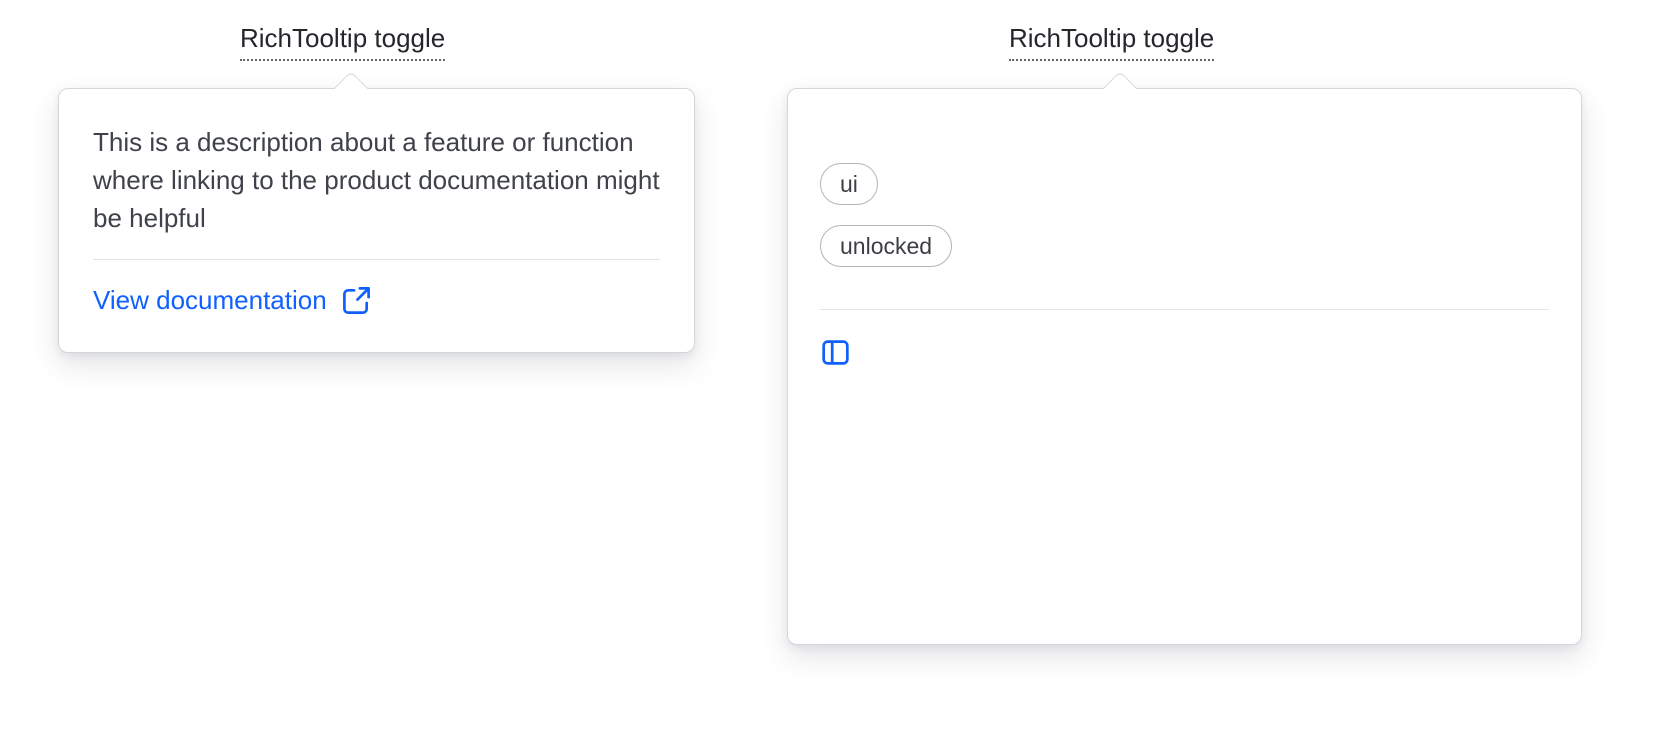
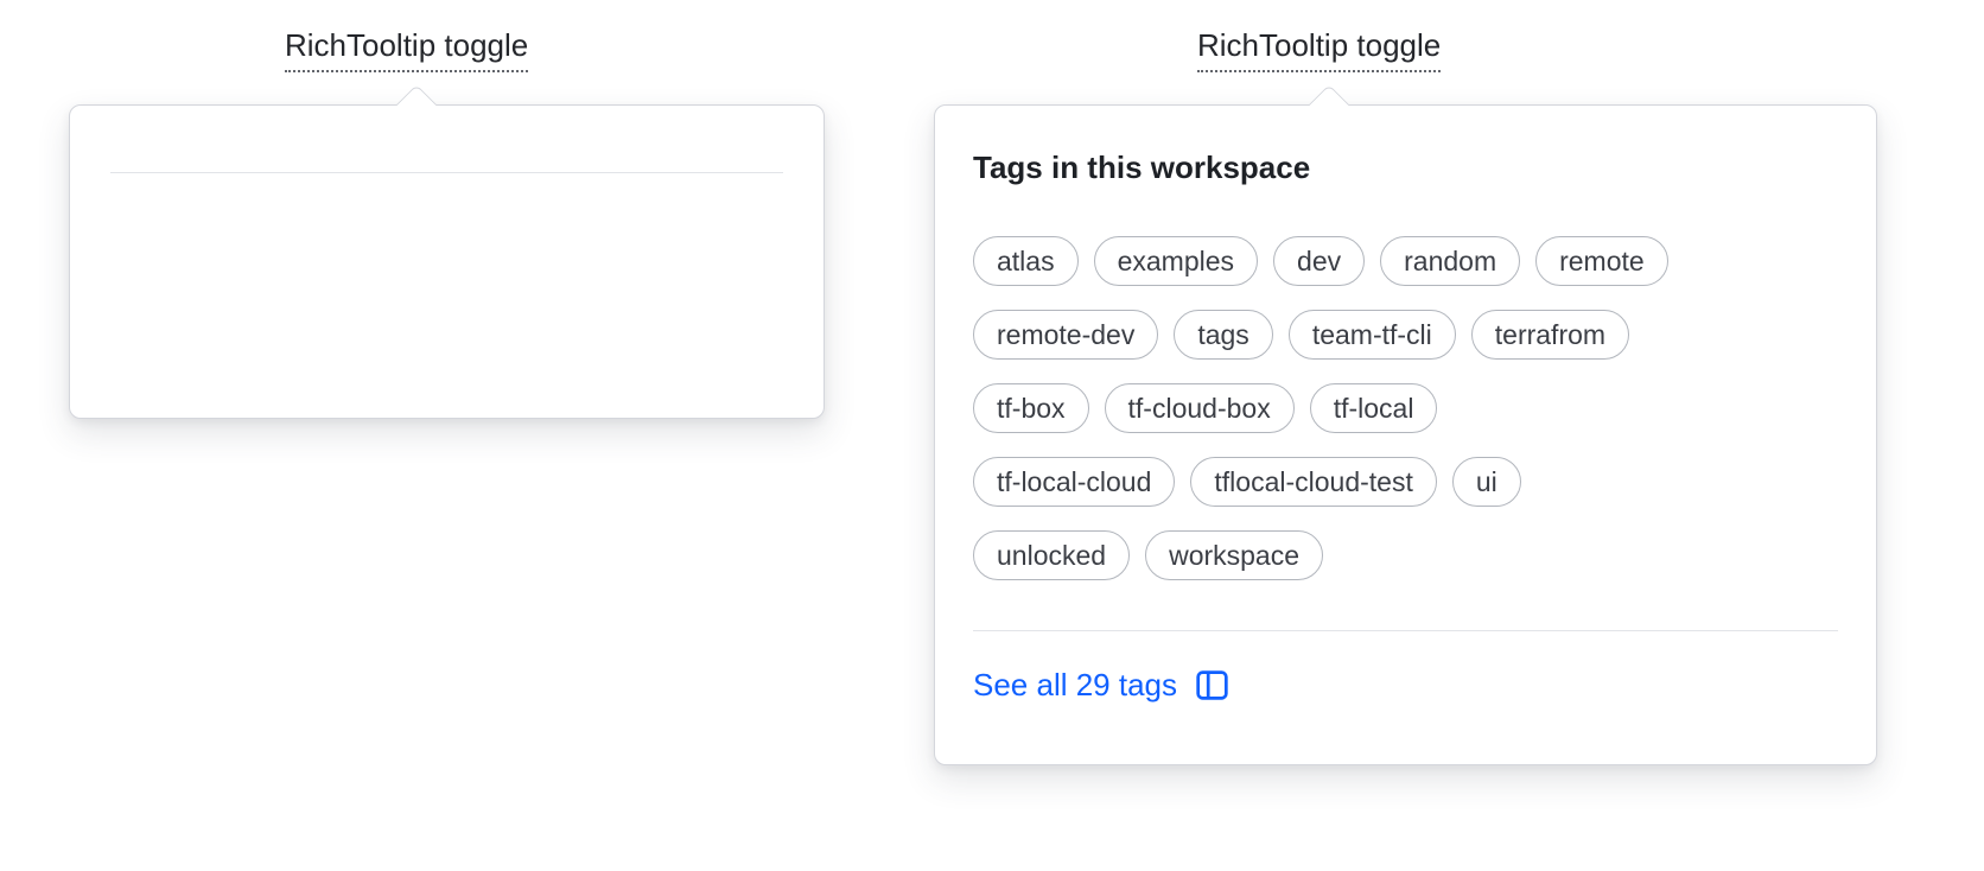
  RichTooltip toggle
- This is a description about a feature or function where linking to the product documentation might be helpful
- View documentation
  RichTooltip toggle
+ Tags in this workspace
+ atlas
+ examples
+ dev
+ random
+ remote
+ remote-dev
+ tags
+ team-tf-cli
+ terrafrom
+ tf-box
+ tf-cloud-box
+ tf-local
+ tf-local-cloud
+ tflocal-cloud-test
  ui
  unlocked
+ workspace
+ See all 29 tags
